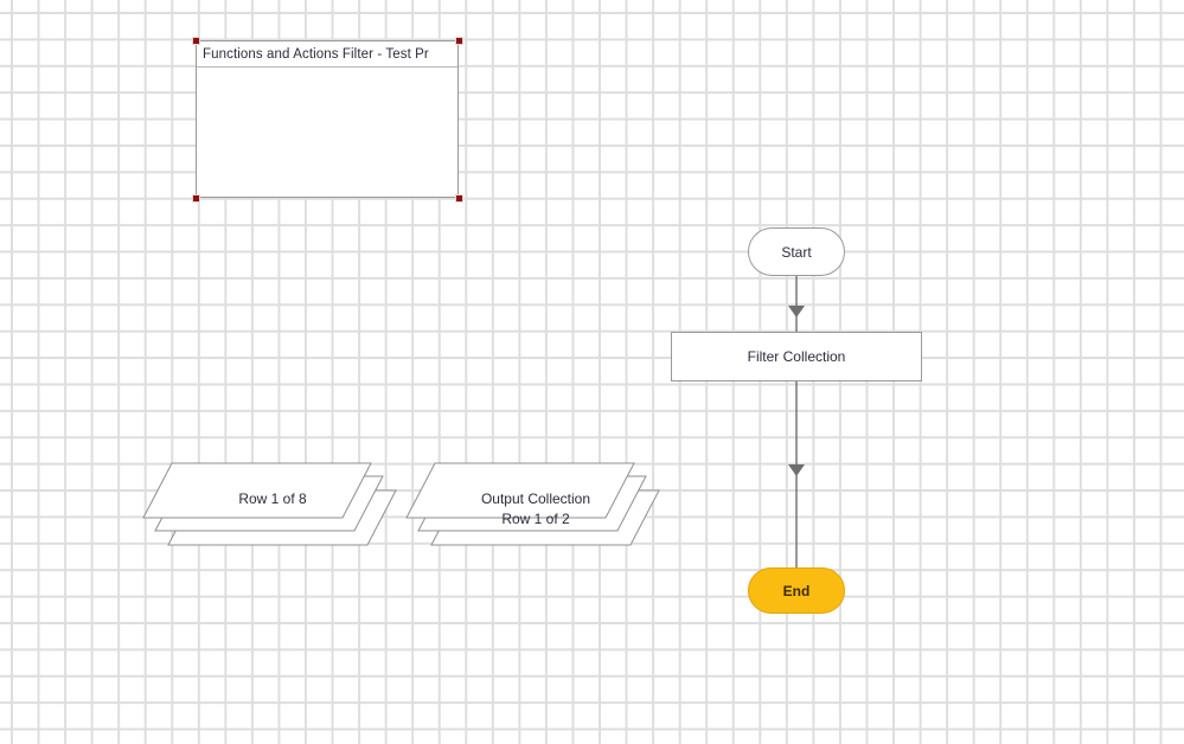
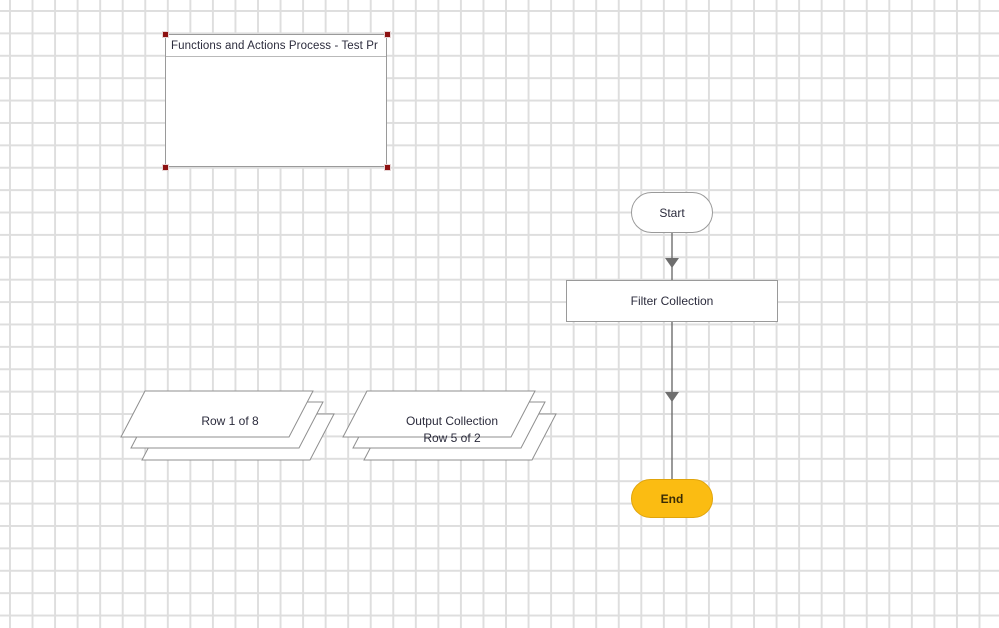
- Functions and Actions Filter - Test Pr
+ Functions and Actions Process - Test Pr
  Start
  Filter Collection
  End
  Row 1 of 8
  Output Collection
- Row 1 of 2
+ Row 5 of 2
